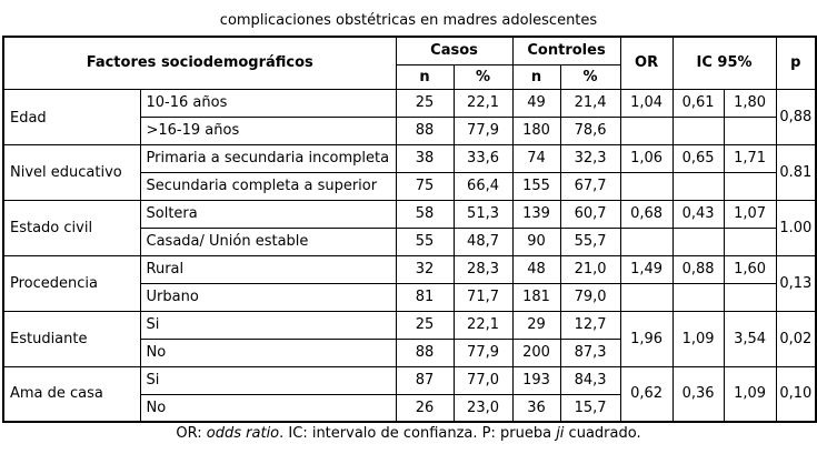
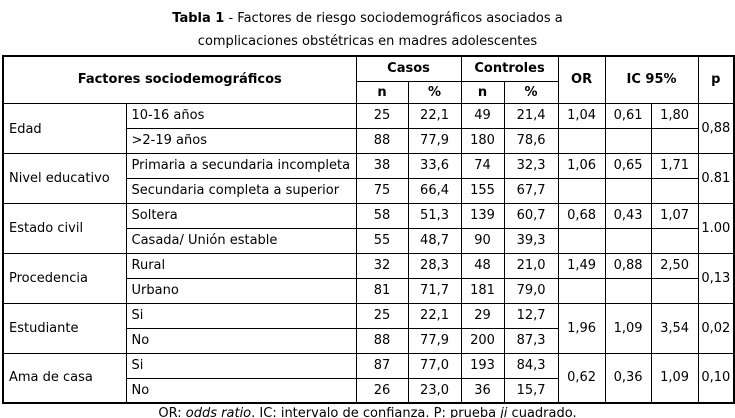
+ Tabla 1 - Factores de riesgo sociodemográficos asociados a
  complicaciones obstétricas en madres adolescentes
  Factores sociodemográficos	Casos	Controles	OR	IC 95%	p
  n	%	n	%
  Edad	10-16 años	25	22,1	49	21,4	1,04	0,61	1,80	0,88
- >16-19 años	88	77,9	180	78,6
+ >2-19 años	88	77,9	180	78,6
  Nivel educativo	Primaria a secundaria incompleta	38	33,6	74	32,3	1,06	0,65	1,71	0.81
  Secundaria completa a superior	75	66,4	155	67,7
  Estado civil	Soltera	58	51,3	139	60,7	0,68	0,43	1,07	1.00
- Casada/ Unión estable	55	48,7	90	55,7
+ Casada/ Unión estable	55	48,7	90	39,3
- Procedencia	Rural	32	28,3	48	21,0	1,49	0,88	1,60	0,13
+ Procedencia	Rural	32	28,3	48	21,0	1,49	0,88	2,50	0,13
  Urbano	81	71,7	181	79,0
  Estudiante	Si	25	22,1	29	12,7	1,96	1,09	3,54	0,02
  No	88	77,9	200	87,3
  Ama de casa	Si	87	77,0	193	84,3	0,62	0,36	1,09	0,10
  No	26	23,0	36	15,7
  OR: odds ratio. IC: intervalo de confianza. P: prueba ji cuadrado.
